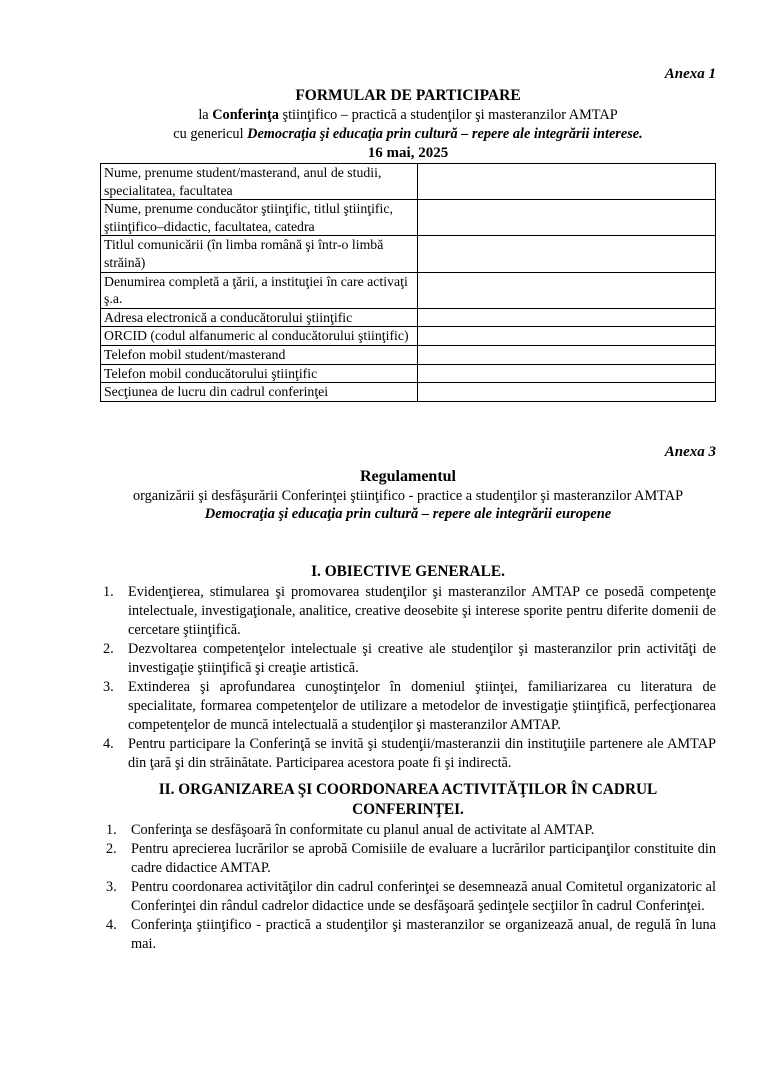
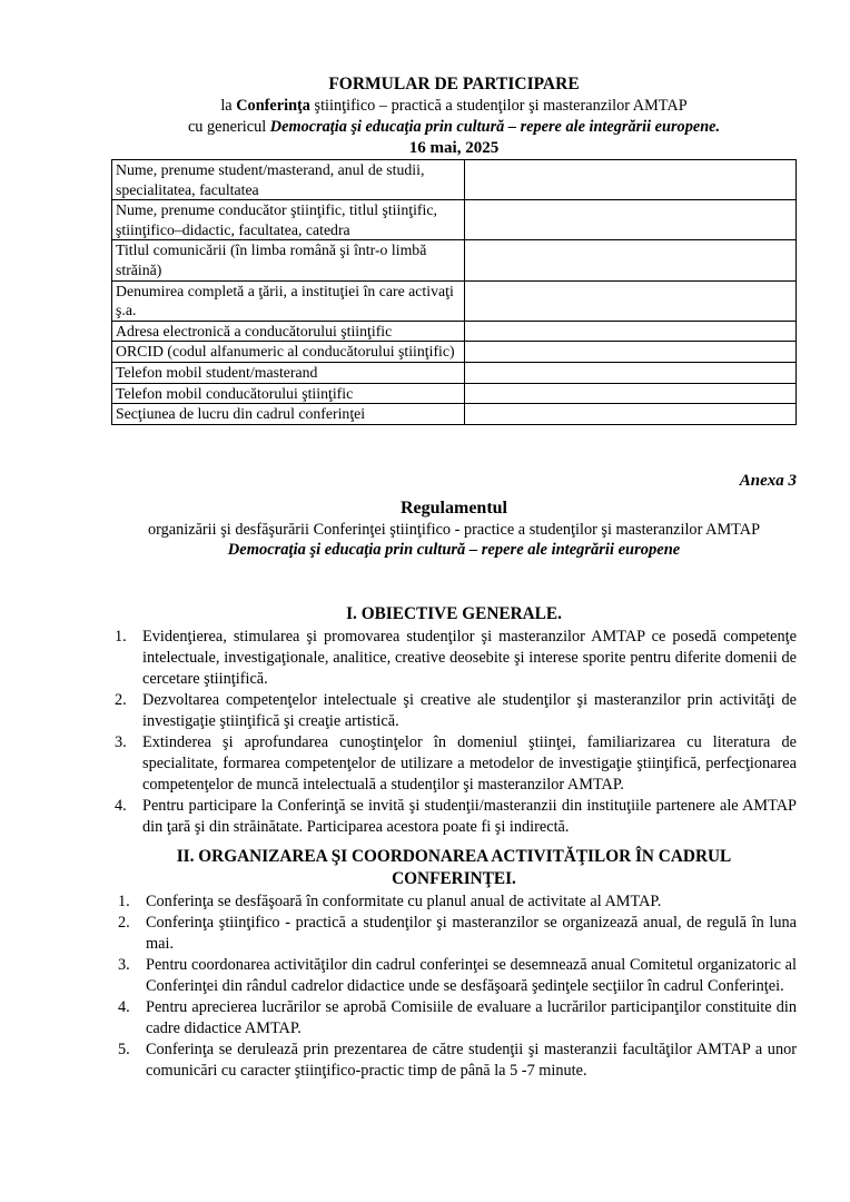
- Anexa 1
  FORMULAR DE PARTICIPARE
  la Conferinţa ştiinţifico – practică a studenţilor şi masteranzilor AMTAP
- cu genericul Democraţia şi educaţia prin cultură – repere ale integrării interese.
+ cu genericul Democraţia şi educaţia prin cultură – repere ale integrării europene.
  16 mai, 2025
  Nume, prenume student/masterand, anul de studii, specialitatea, facultatea
  Nume, prenume conducător ştiinţific, titlul ştiinţific, ştiinţifico–didactic, facultatea, catedra
  Titlul comunicării (în limba română şi într-o limbă străină)
  Denumirea completă a ţării, a instituţiei în care activaţi ş.a.
  Adresa electronică a conducătorului ştiinţific
  ORCID (codul alfanumeric al conducătorului ştiinţific)
  Telefon mobil student/masterand
  Telefon mobil conducătorului ştiinţific
  Secţiunea de lucru din cadrul conferinţei
  Anexa 3
  Regulamentul
  organizării şi desfăşurării Conferinţei ştiinţifico - practice a studenţilor şi masteranzilor AMTAP
  Democraţia şi educaţia prin cultură – repere ale integrării europene
  I. OBIECTIVE GENERALE.
  1.
  Evidenţierea, stimularea şi promovarea studenţilor şi masteranzilor AMTAP ce posedă competenţe intelectuale, investigaţionale, analitice, creative deosebite şi interese sporite pentru diferite domenii de cercetare ştiinţifică.
  2.
  Dezvoltarea competenţelor intelectuale şi creative ale studenţilor şi masteranzilor prin activităţi de investigaţie ştiinţifică şi creaţie artistică.
  3.
  Extinderea şi aprofundarea cunoştinţelor în domeniul ştiinţei, familiarizarea cu literatura de specialitate, formarea competenţelor de utilizare a metodelor de investigaţie ştiinţifică, perfecţionarea competenţelor de muncă intelectuală a studenţilor şi masteranzilor AMTAP.
  4.
  Pentru participare la Conferinţă se invită şi studenţii/masteranzii din instituţiile partenere ale AMTAP din ţară şi din străinătate. Participarea acestora poate fi şi indirectă.
  II. ORGANIZAREA ŞI COORDONAREA ACTIVITĂŢILOR ÎN CADRUL CONFERINŢEI.
  1.
  Conferinţa se desfăşoară în conformitate cu planul anual de activitate al AMTAP.
  2.
- Pentru aprecierea lucrărilor se aprobă Comisiile de evaluare a lucrărilor participanţilor constituite din cadre didactice AMTAP.
+ Conferinţa ştiinţifico - practică a studenţilor şi masteranzilor se organizează anual, de regulă în luna mai.
  3.
  Pentru coordonarea activităţilor din cadrul conferinţei se desemnează anual Comitetul organizatoric al Conferinţei din rândul cadrelor didactice unde se desfăşoară şedinţele secţiilor în cadrul Conferinţei.
  4.
- Conferinţa ştiinţifico - practică a studenţilor şi masteranzilor se organizează anual, de regulă în luna mai.
+ Pentru aprecierea lucrărilor se aprobă Comisiile de evaluare a lucrărilor participanţilor constituite din cadre didactice AMTAP.
+ 5.
+ Conferinţa se derulează prin prezentarea de către studenţii şi masteranzii facultăţilor AMTAP a unor comunicări cu caracter ştiinţifico-practic timp de până la 5 -7 minute.
